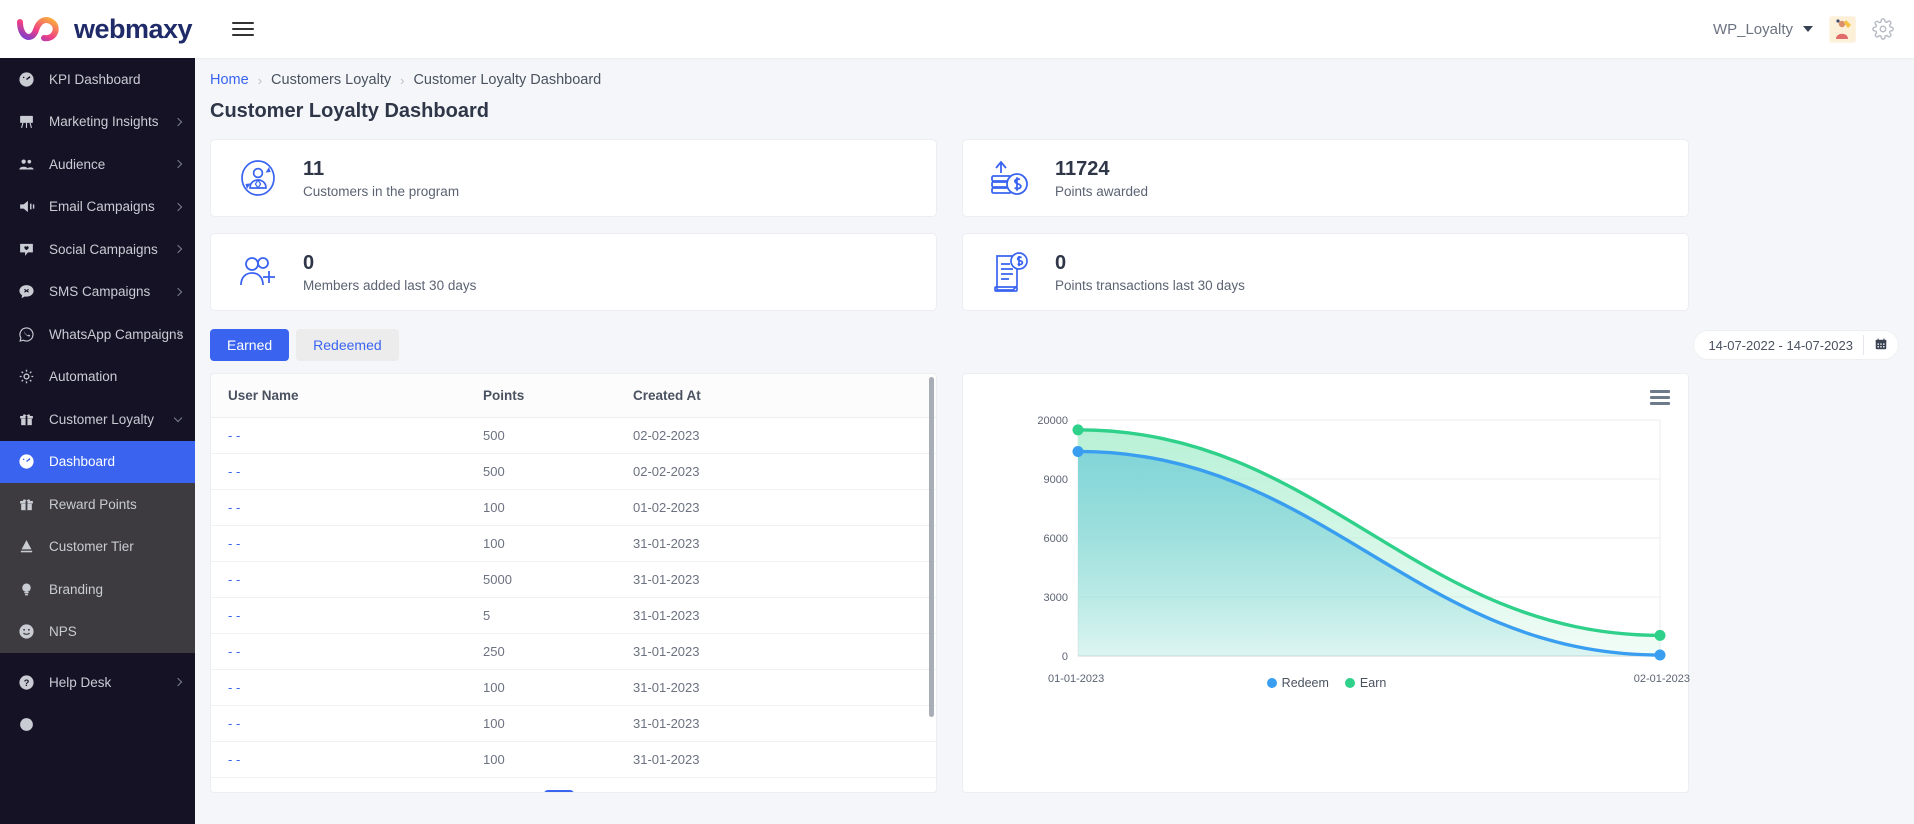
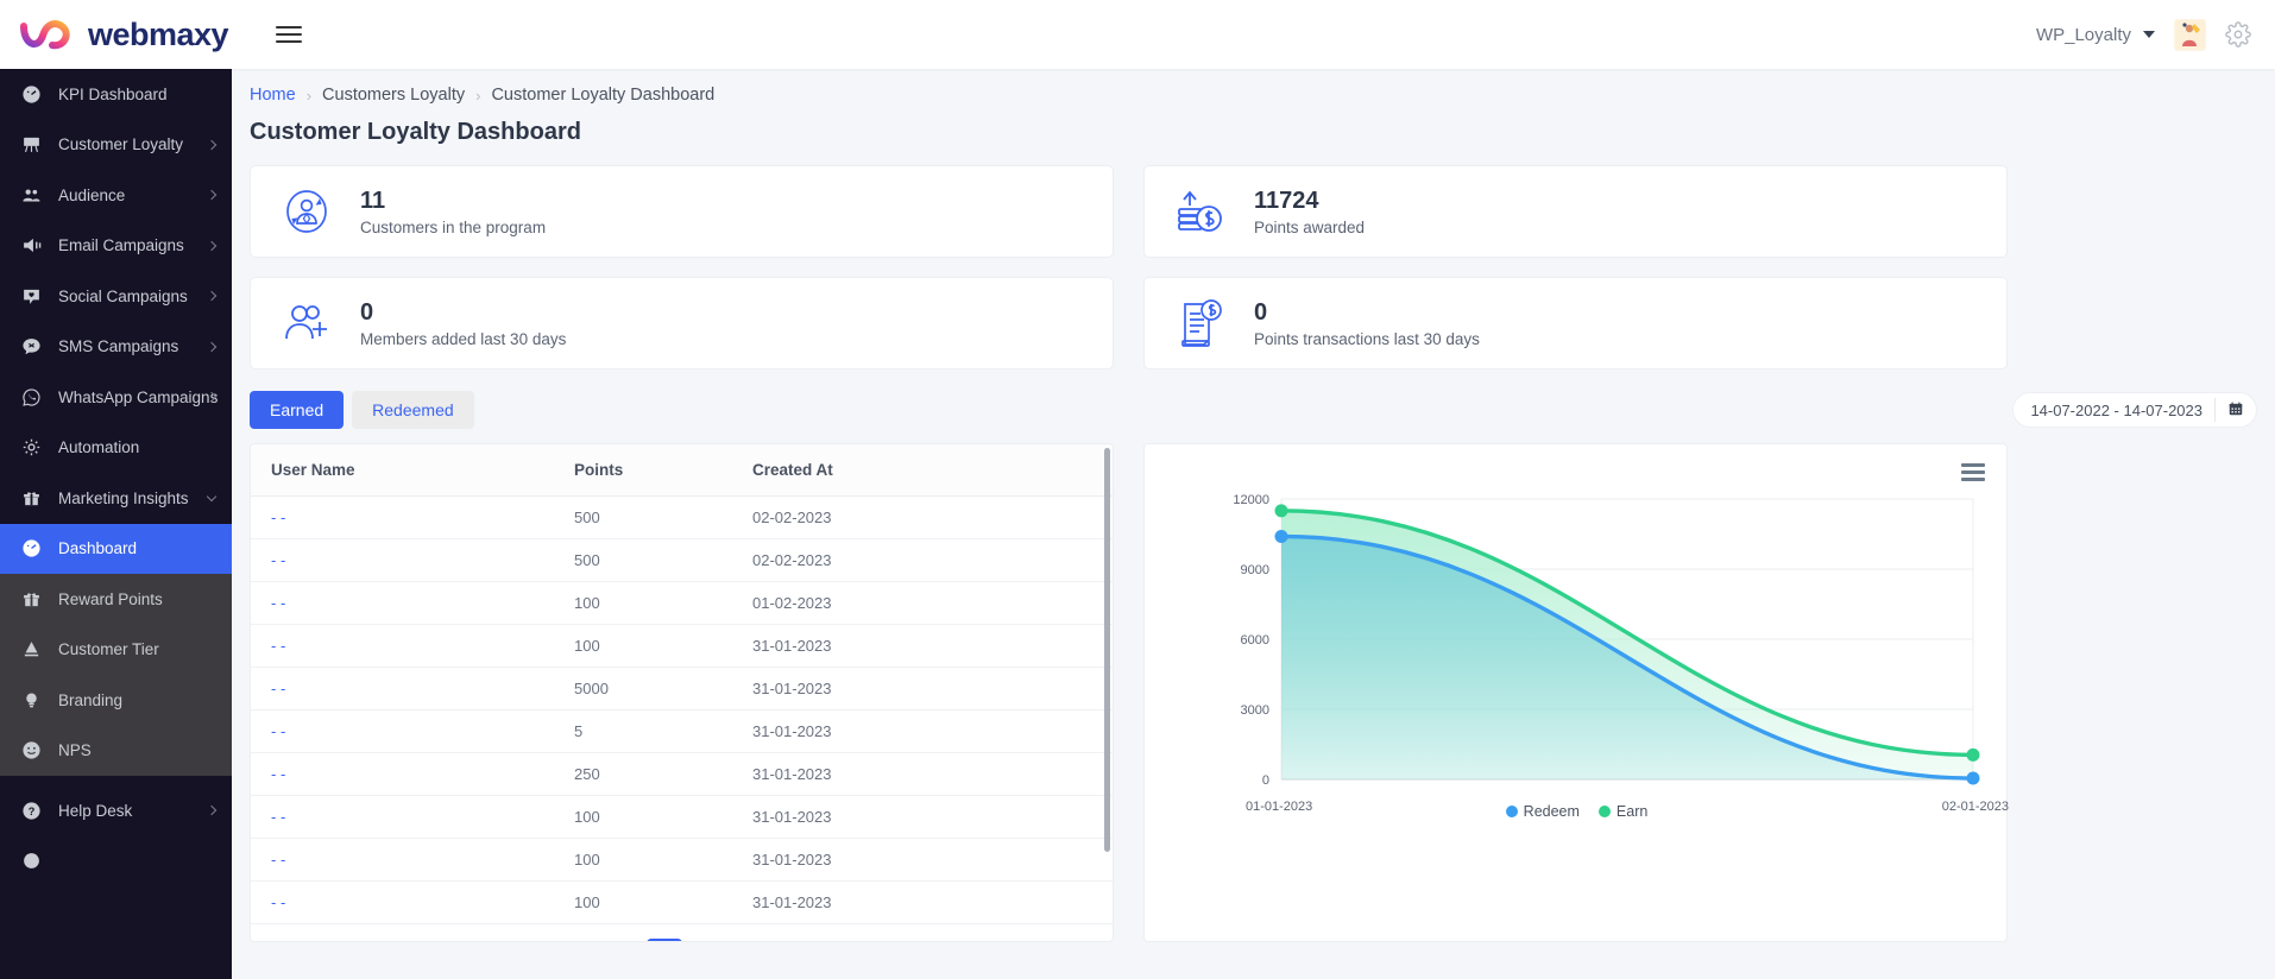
  webmaxy
  WP_Loyalty
  KPI Dashboard
- Marketing Insights
+ Customer Loyalty
  Audience
  Email Campaigns
  Social Campaigns
  SMS Campaigns
  WhatsApp Campaigns
  Automation
- Customer Loyalty
+ Marketing Insights
  Dashboard
  Reward Points
  Customer Tier
  Branding
  NPS
  ?
  Help Desk
  Home
  ›
  Customers Loyalty
  ›
  Customer Loyalty Dashboard
  Customer Loyalty Dashboard
  11
  Customers in the program
  0
  Members added last 30 days
  11724
  Points awarded
  0
  Points transactions last 30 days
  Earned
  Redeemed
  14-07-2022 - 14-07-2023
  User Name	Points	Created At
  - -	500	02-02-2023
  - -	500	02-02-2023
  - -	100	01-02-2023
  - -	100	31-01-2023
  - -	5000	31-01-2023
  - -	5	31-01-2023
  - -	250	31-01-2023
  - -	100	31-01-2023
  - -	100	31-01-2023
  - -	100	31-01-2023
  0
  3000
  6000
  9000
- 20000
+ 12000
  01-01-2023
  02-01-2023
  Redeem
  Earn
